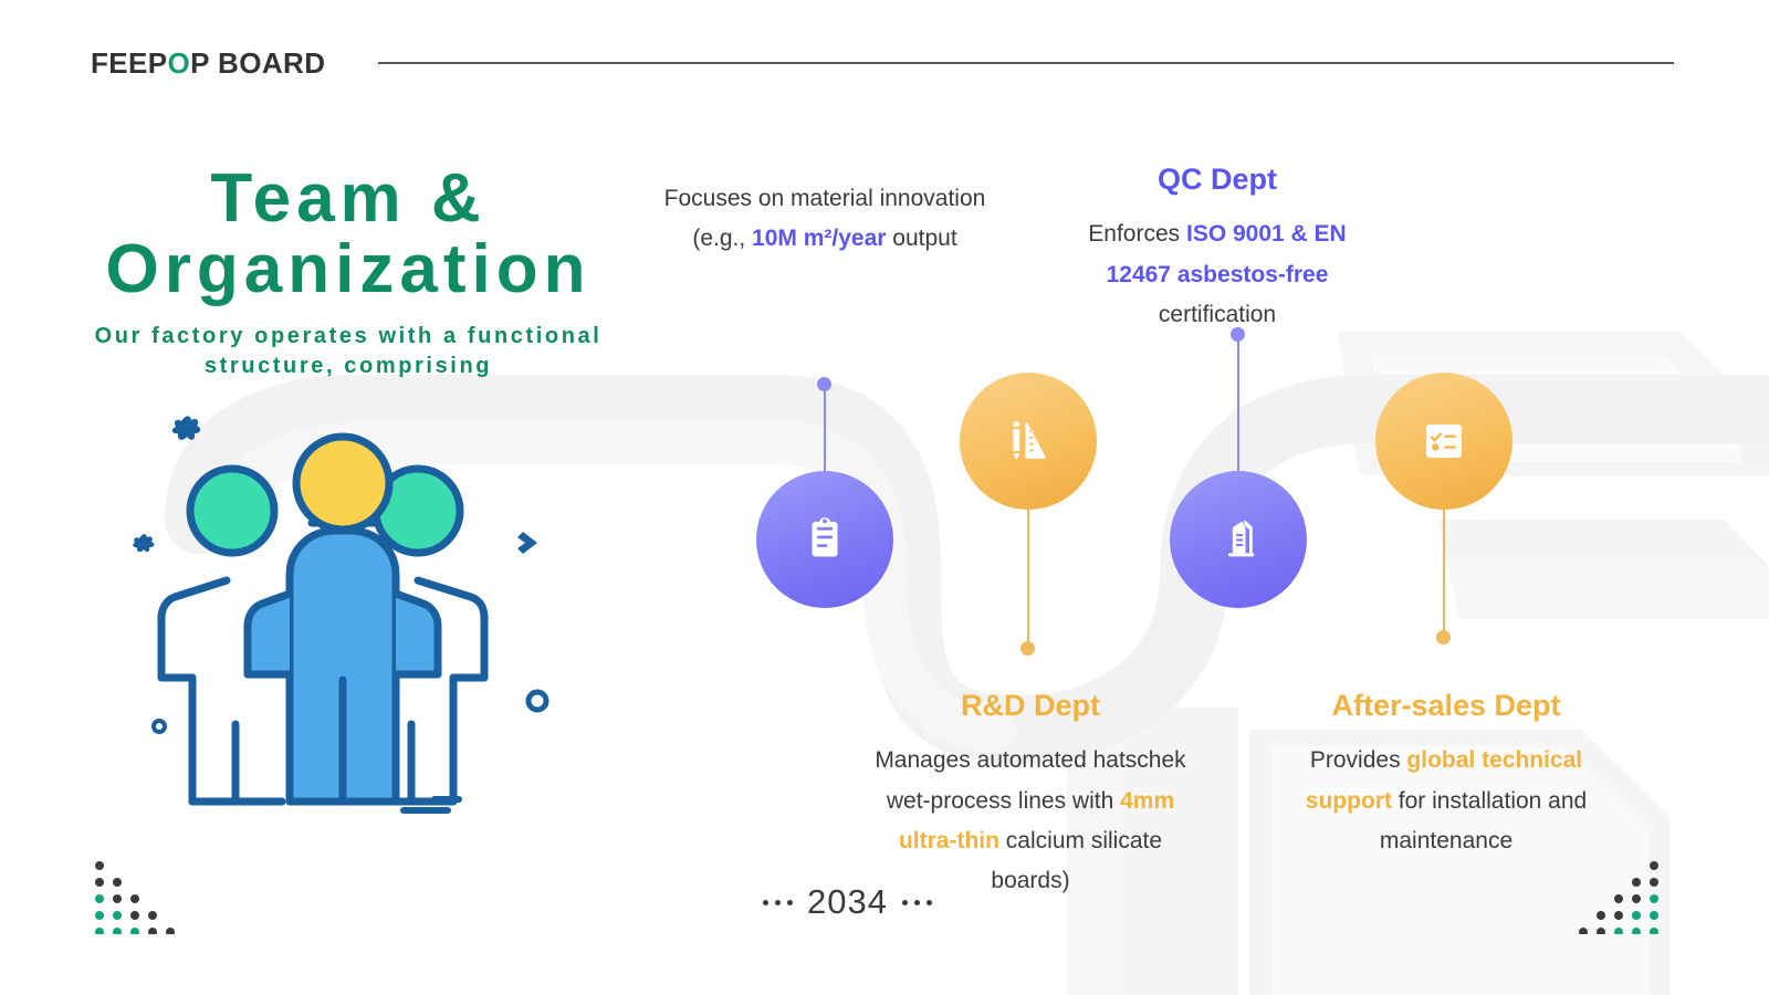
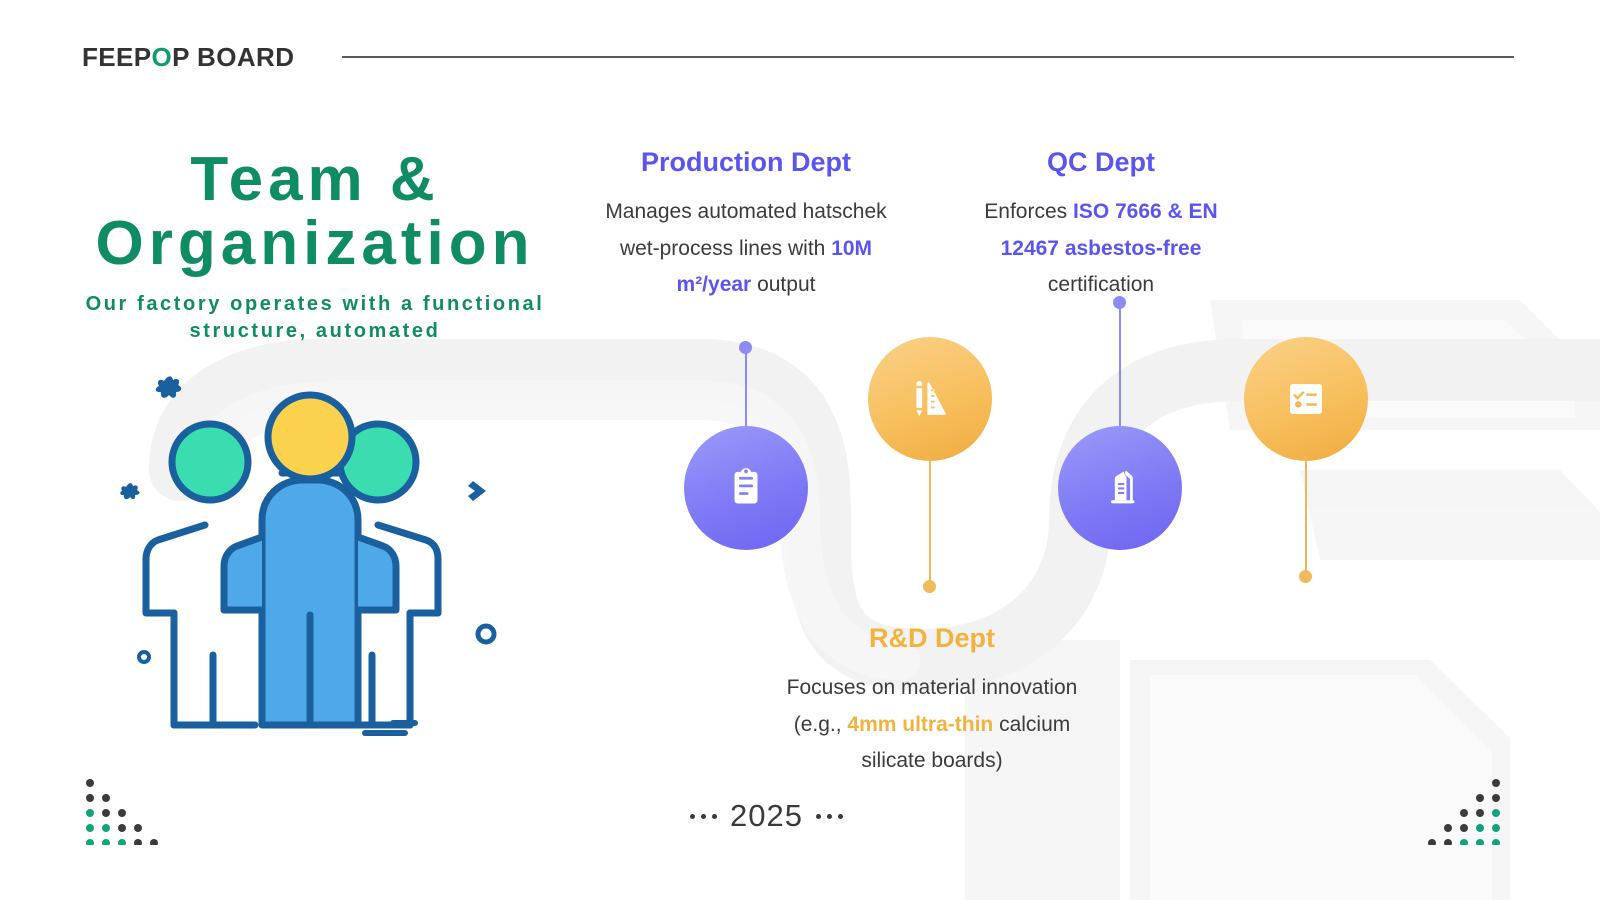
  FEEPOP BOARD
  Team &
  Organization
- Our factory operates with a functional structure, comprising
+ Our factory operates with a functional structure, automated
+ Production Dept
- Focuses on material innovation (e.g., 10M m²/year output
+ Manages automated hatschek wet-process lines with 10M m²/year output
  R&D Dept
- Manages automated hatschek wet-process lines with 4mm ultra-thin calcium silicate boards)
+ Focuses on material innovation (e.g., 4mm ultra-thin calcium silicate boards)
  QC Dept
- Enforces ISO 9001 & EN 12467 asbestos-free certification
+ Enforces ISO 7666 & EN 12467 asbestos-free certification
- After-sales Dept
- Provides global technical support for installation and maintenance
- 2034
+ 2025
